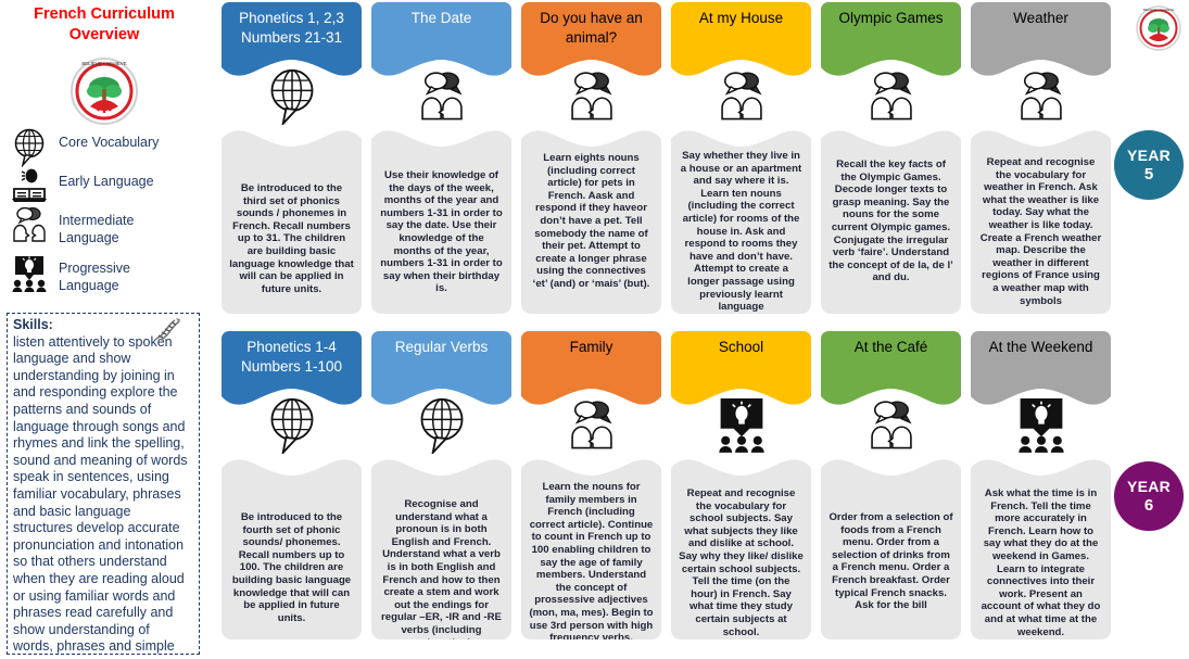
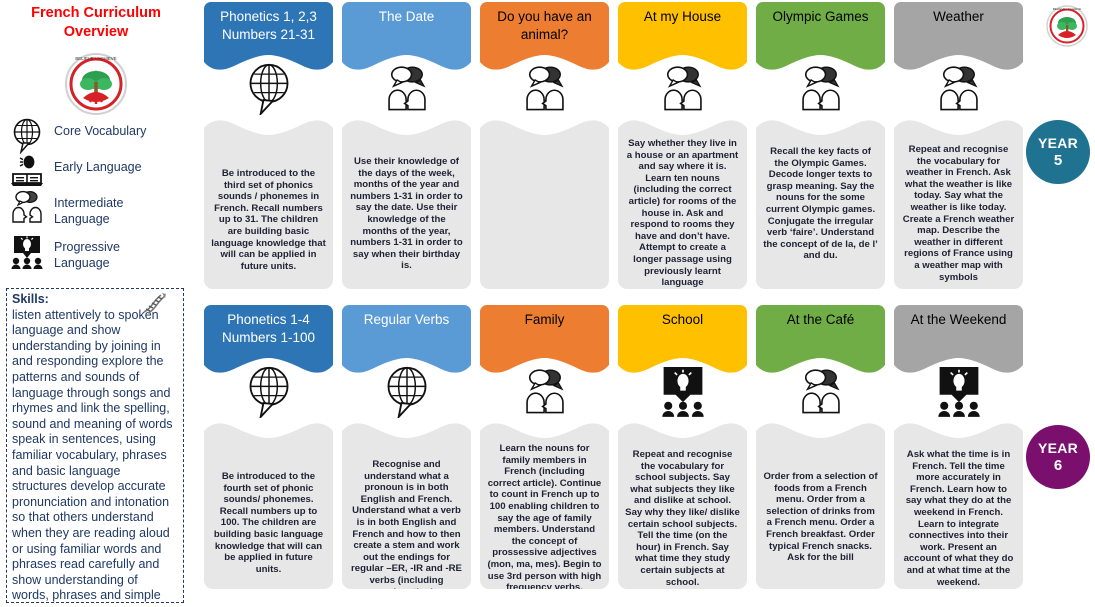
  French Curriculum
  Overview
  Core Vocabulary
  Early Language
  Intermediate Language
  Progressive Language
  Skills:
  listen attentively to spoken language and show understanding by joining in and responding explore the patterns and sounds of language through songs and rhymes and link the spelling, sound and meaning of words speak in sentences, using familiar vocabulary, phrases and basic language structures develop accurate pronunciation and intonation so that others understand when they are reading aloud or using familiar words and phrases read carefully and show understanding of words, phrases and simple
  YEAR
  5
  YEAR
  6
  Phonetics 1, 2,3
  Numbers 21-31
  Be introduced to the third set of phonics sounds / phonemes in French. Recall numbers up to 31. The children are building basic language knowledge that will can be applied in future units.
  The Date
  Use their knowledge of the days of the week, months of the year and numbers 1-31 in order to say the date. Use their knowledge of the months of the year, numbers 1-31 in order to say when their birthday is.
  Do you have an animal?
- Learn eights nouns (including correct article) for pets in French. Aask and respond if they haveor don’t have a pet. Tell somebody the name of their pet. Attempt to create a longer phrase using the connectives ‘et’ (and) or ‘mais’ (but).
  At my House
  Say whether they live in a house or an apartment and say where it is. Learn ten nouns (including the correct article) for rooms of the house in. Ask and respond to rooms they have and don’t have. Attempt to create a longer passage using previously learnt language
  Olympic Games
  Recall the key facts of the Olympic Games. Decode longer texts to grasp meaning. Say the nouns for the some current Olympic games. Conjugate the irregular verb ‘faire’. Understand the concept of de la, de l’ and du.
  Weather
  Repeat and recognise the vocabulary for weather in French. Ask what the weather is like today. Say what the weather is like today. Create a French weather map. Describe the weather in different regions of France using a weather map with symbols
  Phonetics 1-4
  Numbers 1-100
  Be introduced to the fourth set of phonic sounds/ phonemes. Recall numbers up to 100. The children are building basic language knowledge that will can be applied in future units.
  Regular Verbs
  Recognise and understand what a pronoun is in both English and French. Understand what a verb is in both English and French and how to then create a stem and work out the endings for regular –ER, -IR and -RE verbs (including
  Family
  Learn the nouns for family members in French (including correct article). Continue to count in French up to 100 enabling children to say the age of family members. Understand the concept of prossessive adjectives (mon, ma, mes). Begin to use 3rd person with high frequency verbs.
  School
  Repeat and recognise the vocabulary for school subjects. Say what subjects they like and dislike at school. Say why they like/ dislike certain school subjects. Tell the time (on the hour) in French. Say what time they study certain subjects at school.
  At the Café
  Order from a selection of foods from a French menu. Order from a selection of drinks from a French menu. Order a French breakfast. Order typical French snacks. Ask for the bill
  At the Weekend
- Ask what the time is in French. Tell the time more accurately in French. Learn how to say what they do at the weekend in Games. Learn to integrate connectives into their work. Present an account of what they do and at what time at the weekend.
+ Ask what the time is in French. Tell the time more accurately in French. Learn how to say what they do at the weekend in French. Learn to integrate connectives into their work. Present an account of what they do and at what time at the weekend.
